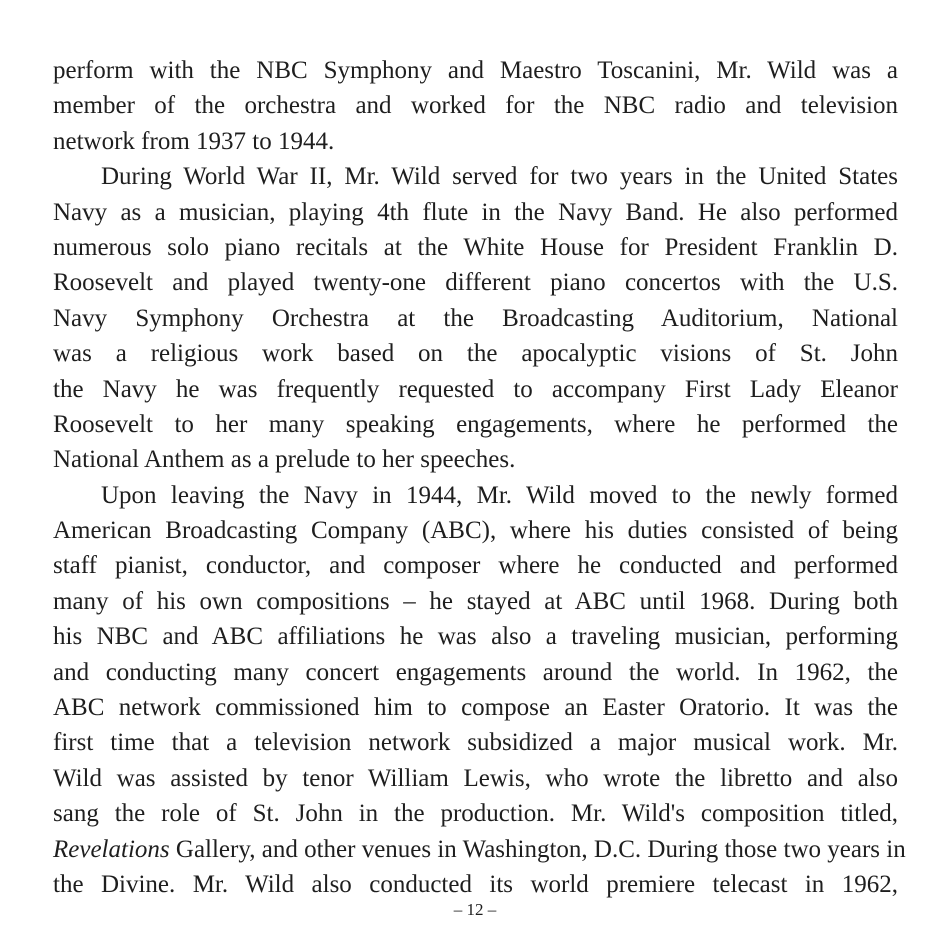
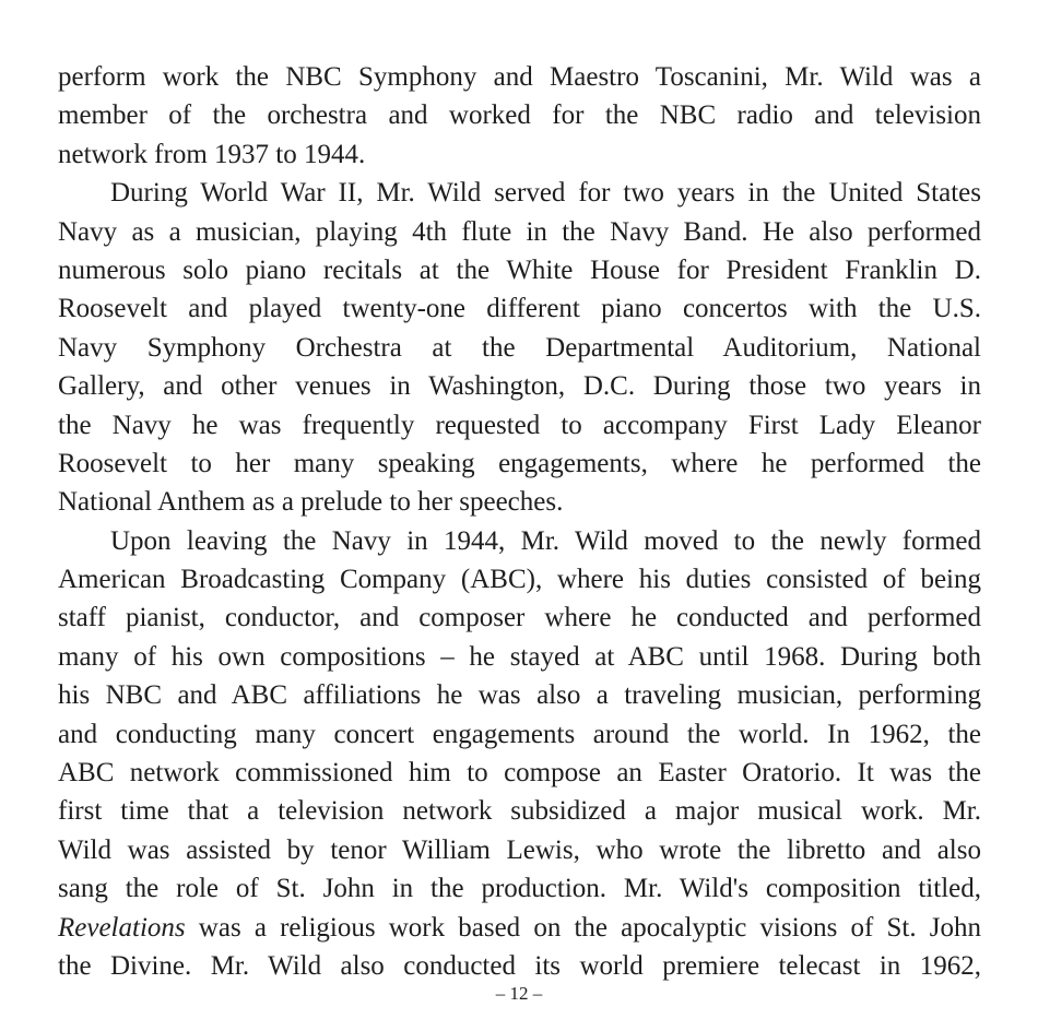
- perform with the NBC Symphony and Maestro Toscanini, Mr. Wild was a
+ perform work the NBC Symphony and Maestro Toscanini, Mr. Wild was a
  member of the orchestra and worked for the NBC radio and television
  network from 1937 to 1944.
  During World War II, Mr. Wild served for two years in the United States
  Navy as a musician, playing 4th flute in the Navy Band. He also performed
  numerous solo piano recitals at the White House for President Franklin D.
  Roosevelt and played twenty-one different piano concertos with the U.S.
- Navy Symphony Orchestra at the Broadcasting Auditorium, National
+ Navy Symphony Orchestra at the Departmental Auditorium, National
- was a religious work based on the apocalyptic visions of St. John
+ Gallery, and other venues in Washington, D.C. During those two years in
  the Navy he was frequently requested to accompany First Lady Eleanor
  Roosevelt to her many speaking engagements, where he performed the
  National Anthem as a prelude to her speeches.
  Upon leaving the Navy in 1944, Mr. Wild moved to the newly formed
  American Broadcasting Company (ABC), where his duties consisted of being
  staff pianist, conductor, and composer where he conducted and performed
  many of his own compositions – he stayed at ABC until 1968. During both
  his NBC and ABC affiliations he was also a traveling musician, performing
  and conducting many concert engagements around the world. In 1962, the
  ABC network commissioned him to compose an Easter Oratorio. It was the
  first time that a television network subsidized a major musical work. Mr.
  Wild was assisted by tenor William Lewis, who wrote the libretto and also
  sang the role of St. John in the production. Mr. Wild's composition titled,
- Revelations Gallery, and other venues in Washington, D.C. During those two years in
+ Revelations was a religious work based on the apocalyptic visions of St. John
  the Divine. Mr. Wild also conducted its world premiere telecast in 1962,
  – 12 –
